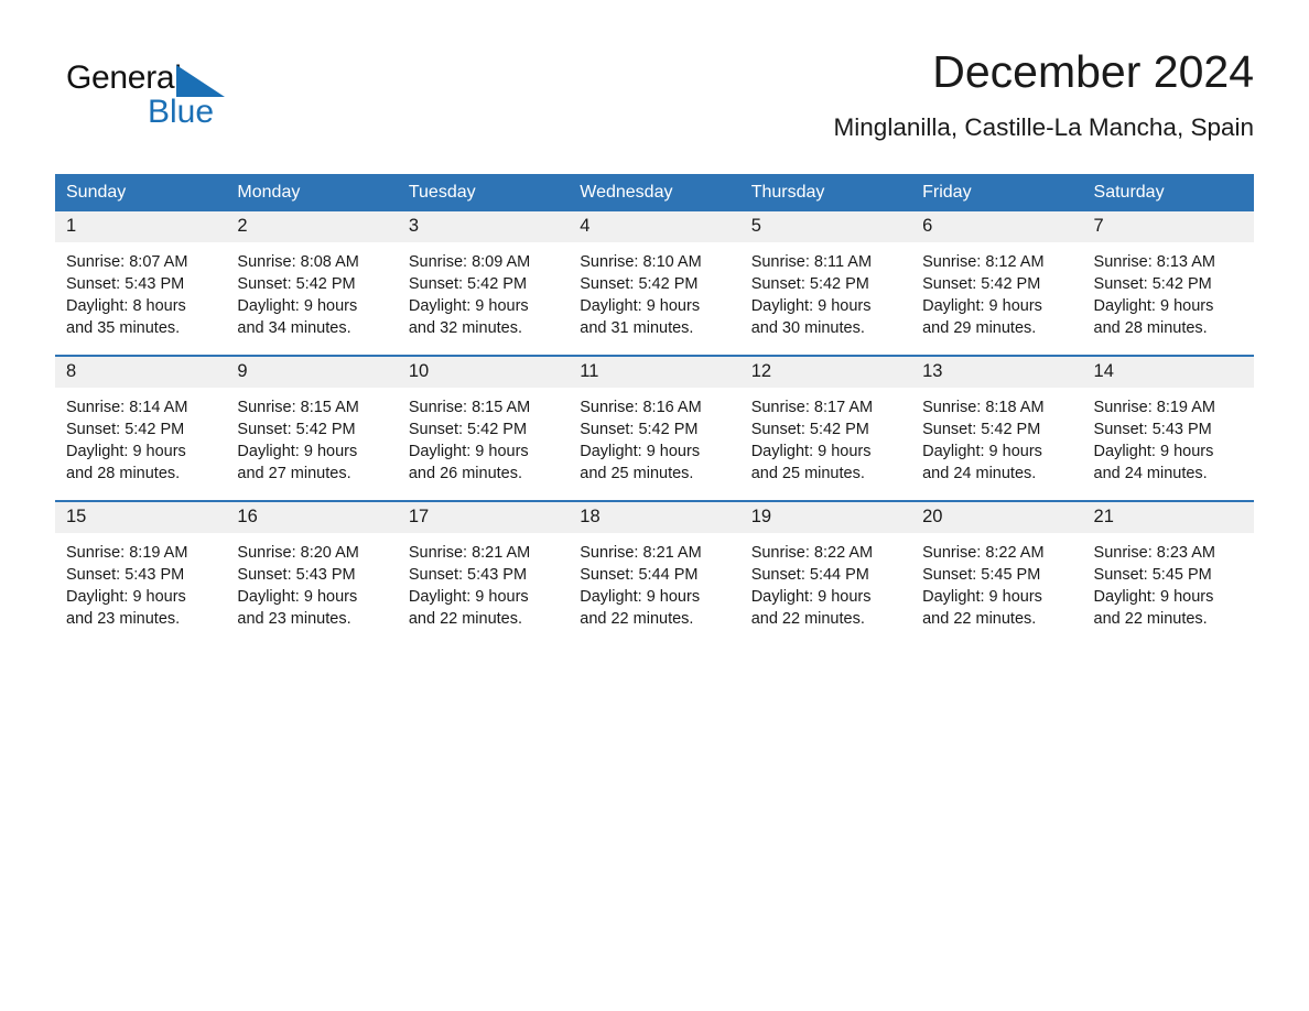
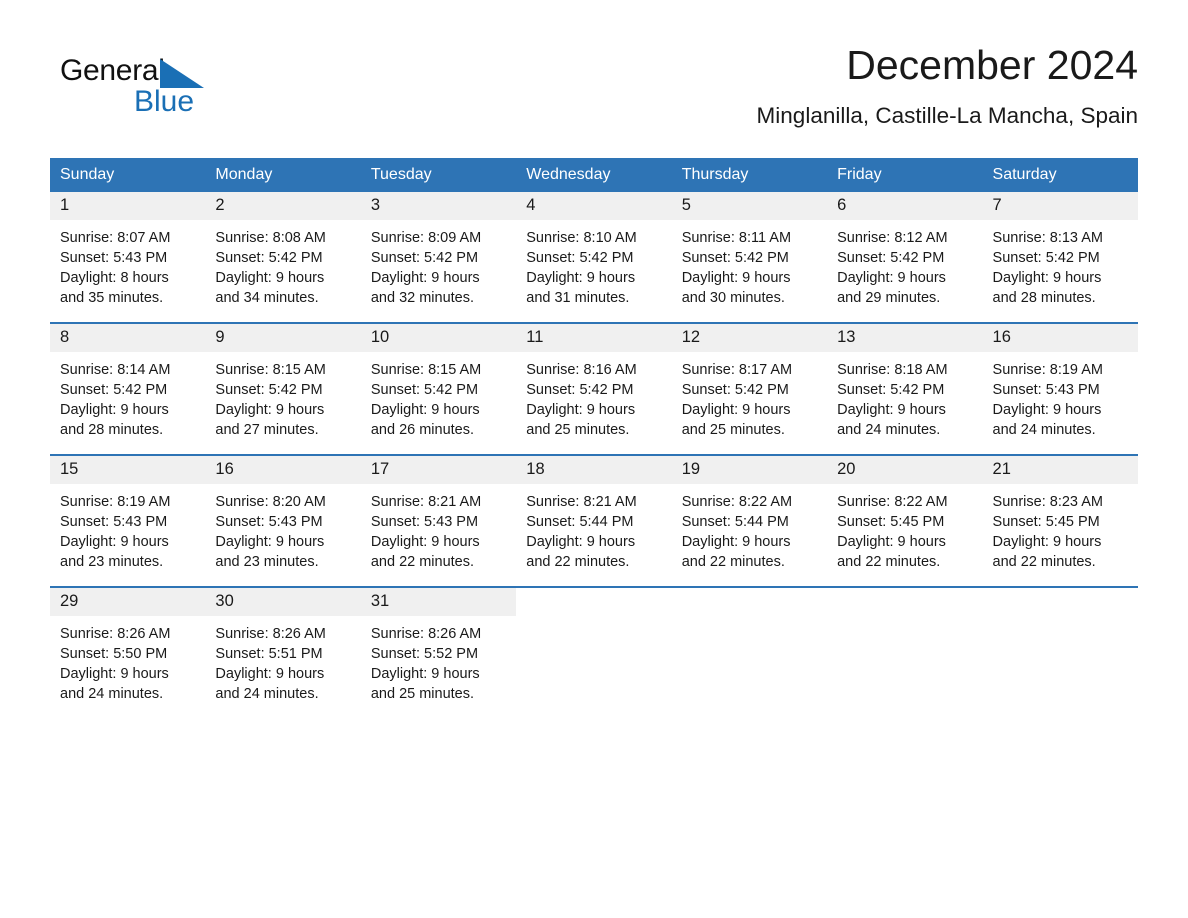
  Genera
  Blue
  December 2024
  Minglanilla, Castille-La Mancha, Spain
  Sunday	Monday	Tuesday	Wednesday	Thursday	Friday	Saturday
  1Sunrise: 8:07 AMSunset: 5:43 PMDaylight: 8 hours and 35 minutes.	2Sunrise: 8:08 AMSunset: 5:42 PMDaylight: 9 hours and 34 minutes.	3Sunrise: 8:09 AMSunset: 5:42 PMDaylight: 9 hours and 32 minutes.	4Sunrise: 8:10 AMSunset: 5:42 PMDaylight: 9 hours and 31 minutes.	5Sunrise: 8:11 AMSunset: 5:42 PMDaylight: 9 hours and 30 minutes.	6Sunrise: 8:12 AMSunset: 5:42 PMDaylight: 9 hours and 29 minutes.	7Sunrise: 8:13 AMSunset: 5:42 PMDaylight: 9 hours and 28 minutes.
- 8Sunrise: 8:14 AMSunset: 5:42 PMDaylight: 9 hours and 28 minutes.	9Sunrise: 8:15 AMSunset: 5:42 PMDaylight: 9 hours and 27 minutes.	10Sunrise: 8:15 AMSunset: 5:42 PMDaylight: 9 hours and 26 minutes.	11Sunrise: 8:16 AMSunset: 5:42 PMDaylight: 9 hours and 25 minutes.	12Sunrise: 8:17 AMSunset: 5:42 PMDaylight: 9 hours and 25 minutes.	13Sunrise: 8:18 AMSunset: 5:42 PMDaylight: 9 hours and 24 minutes.	14Sunrise: 8:19 AMSunset: 5:43 PMDaylight: 9 hours and 24 minutes.
+ 8Sunrise: 8:14 AMSunset: 5:42 PMDaylight: 9 hours and 28 minutes.	9Sunrise: 8:15 AMSunset: 5:42 PMDaylight: 9 hours and 27 minutes.	10Sunrise: 8:15 AMSunset: 5:42 PMDaylight: 9 hours and 26 minutes.	11Sunrise: 8:16 AMSunset: 5:42 PMDaylight: 9 hours and 25 minutes.	12Sunrise: 8:17 AMSunset: 5:42 PMDaylight: 9 hours and 25 minutes.	13Sunrise: 8:18 AMSunset: 5:42 PMDaylight: 9 hours and 24 minutes.	16Sunrise: 8:19 AMSunset: 5:43 PMDaylight: 9 hours and 24 minutes.
  15Sunrise: 8:19 AMSunset: 5:43 PMDaylight: 9 hours and 23 minutes.	16Sunrise: 8:20 AMSunset: 5:43 PMDaylight: 9 hours and 23 minutes.	17Sunrise: 8:21 AMSunset: 5:43 PMDaylight: 9 hours and 22 minutes.	18Sunrise: 8:21 AMSunset: 5:44 PMDaylight: 9 hours and 22 minutes.	19Sunrise: 8:22 AMSunset: 5:44 PMDaylight: 9 hours and 22 minutes.	20Sunrise: 8:22 AMSunset: 5:45 PMDaylight: 9 hours and 22 minutes.	21Sunrise: 8:23 AMSunset: 5:45 PMDaylight: 9 hours and 22 minutes.
+ 29Sunrise: 8:26 AMSunset: 5:50 PMDaylight: 9 hours and 24 minutes.	30Sunrise: 8:26 AMSunset: 5:51 PMDaylight: 9 hours and 24 minutes.	31Sunrise: 8:26 AMSunset: 5:52 PMDaylight: 9 hours and 25 minutes.
